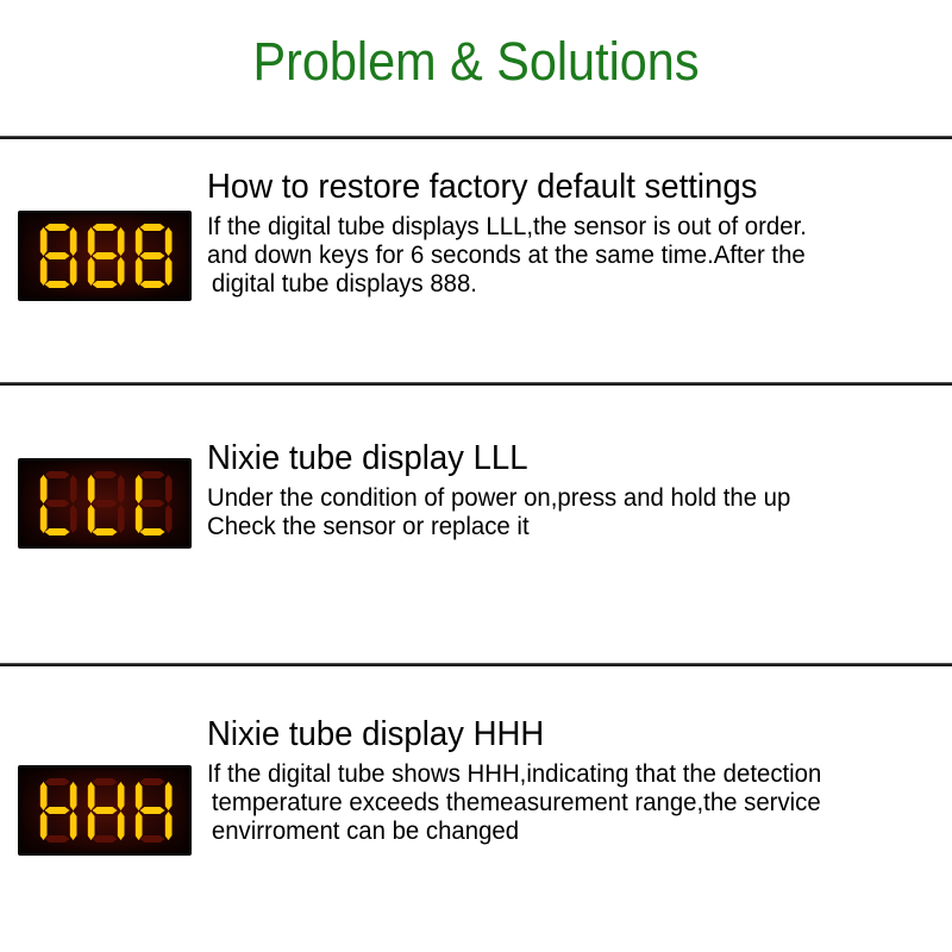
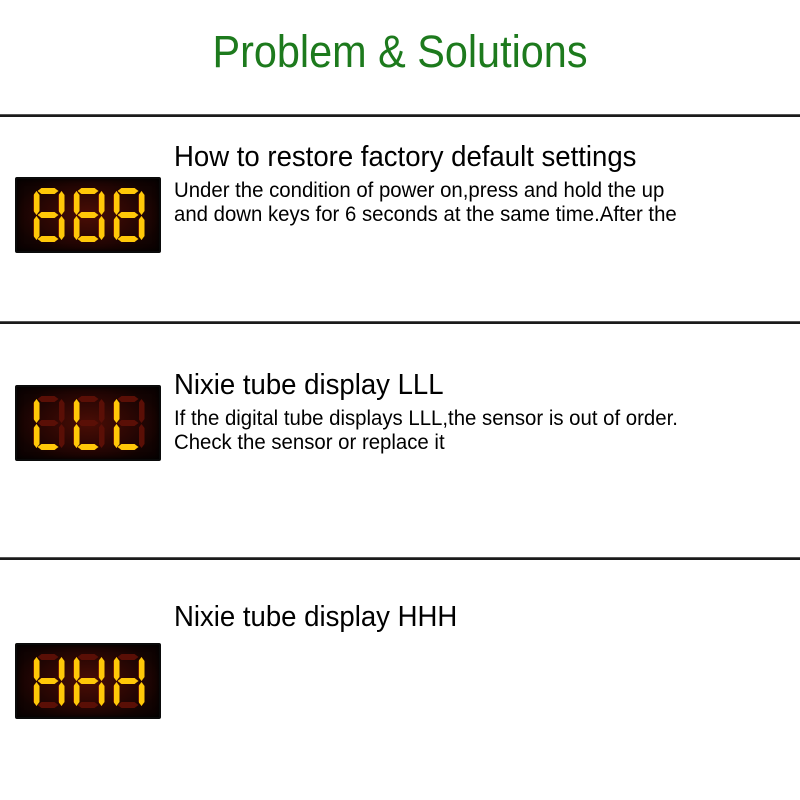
  Problem & Solutions
  How to restore factory default settings
- If the digital tube displays LLL,the sensor is out of order.
+ Under the condition of power on,press and hold the up
  and down keys for 6 seconds at the same time.After the
- digital tube displays 888.
  Nixie tube display LLL
- Under the condition of power on,press and hold the up
+ If the digital tube displays LLL,the sensor is out of order.
  Check the sensor or replace it
  Nixie tube display HHH
- If the digital tube shows HHH,indicating that the detection
- temperature exceeds themeasurement range,the service
- envirroment can be changed
